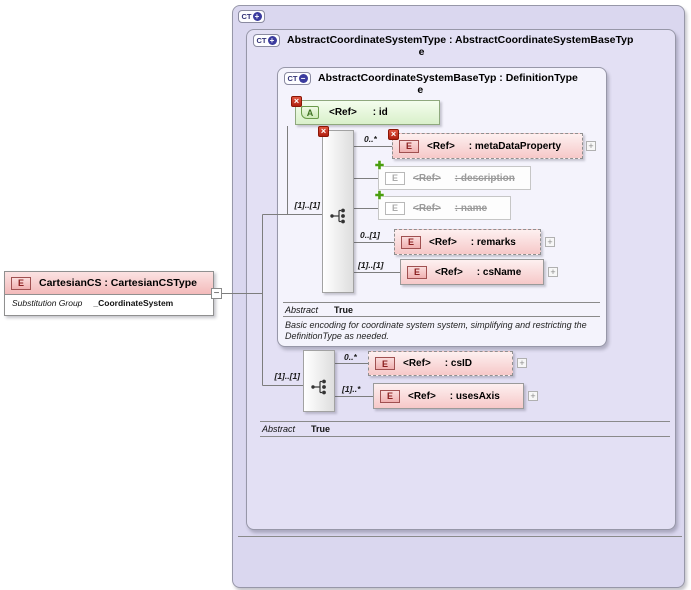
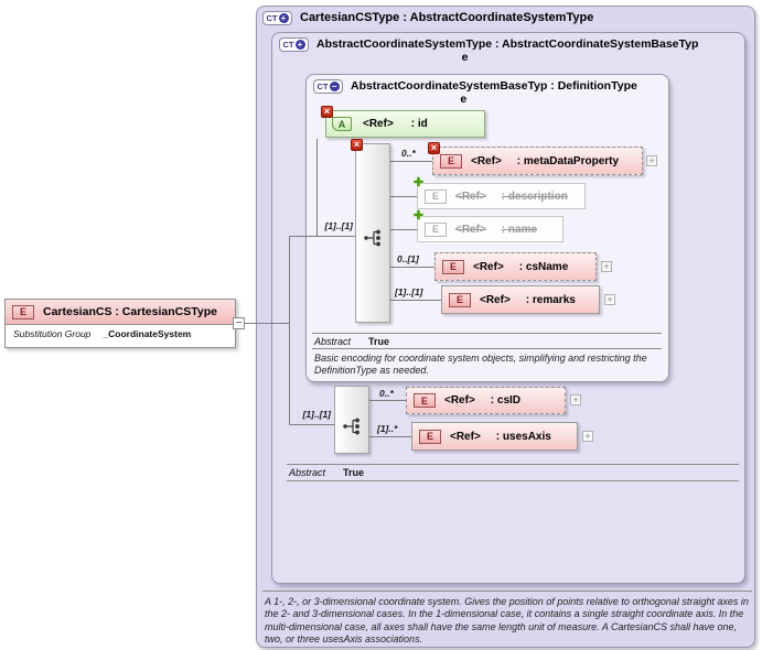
  CT
  +
+ CartesianCSType : AbstractCoordinateSystemType
  CT
  +
  AbstractCoordinateSystemType : AbstractCoordinateSystemBaseTyp
  e
  CT
  −
  AbstractCoordinateSystemBaseTyp : DefinitionType
  e
  ×
  A
  <Ref>
  : id
  ×
  [1]..[1]
  0..*
  ×
  E
  <Ref>
  : metaDataProperty
  +
  ✚
  E
  <Ref>
  : description
  ✚
  E
  <Ref>
  : name
  0..[1]
  E
  <Ref>
- : remarks
+ : csName
  +
  [1]..[1]
  E
  <Ref>
- : csName
+ : remarks
  +
  Abstract
  True
- Basic encoding for coordinate system system, simplifying and restricting the DefinitionType as needed.
+ Basic encoding for coordinate system objects, simplifying and restricting the DefinitionType as needed.
  [1]..[1]
  0..*
  E
  <Ref>
  : csID
  +
  [1]..*
  E
  <Ref>
  : usesAxis
  +
  Abstract
  True
+ A 1-, 2-, or 3-dimensional coordinate system. Gives the position of points relative to orthogonal straight axes in the 2- and 3-dimensional cases. In the 1-dimensional case, it contains a single straight coordinate axis. In the multi-dimensional case, all axes shall have the same length unit of measure. A CartesianCS shall have one, two, or three usesAxis associations.
  E
  CartesianCS : CartesianCSType
  Substitution Group
  _CoordinateSystem
  −
